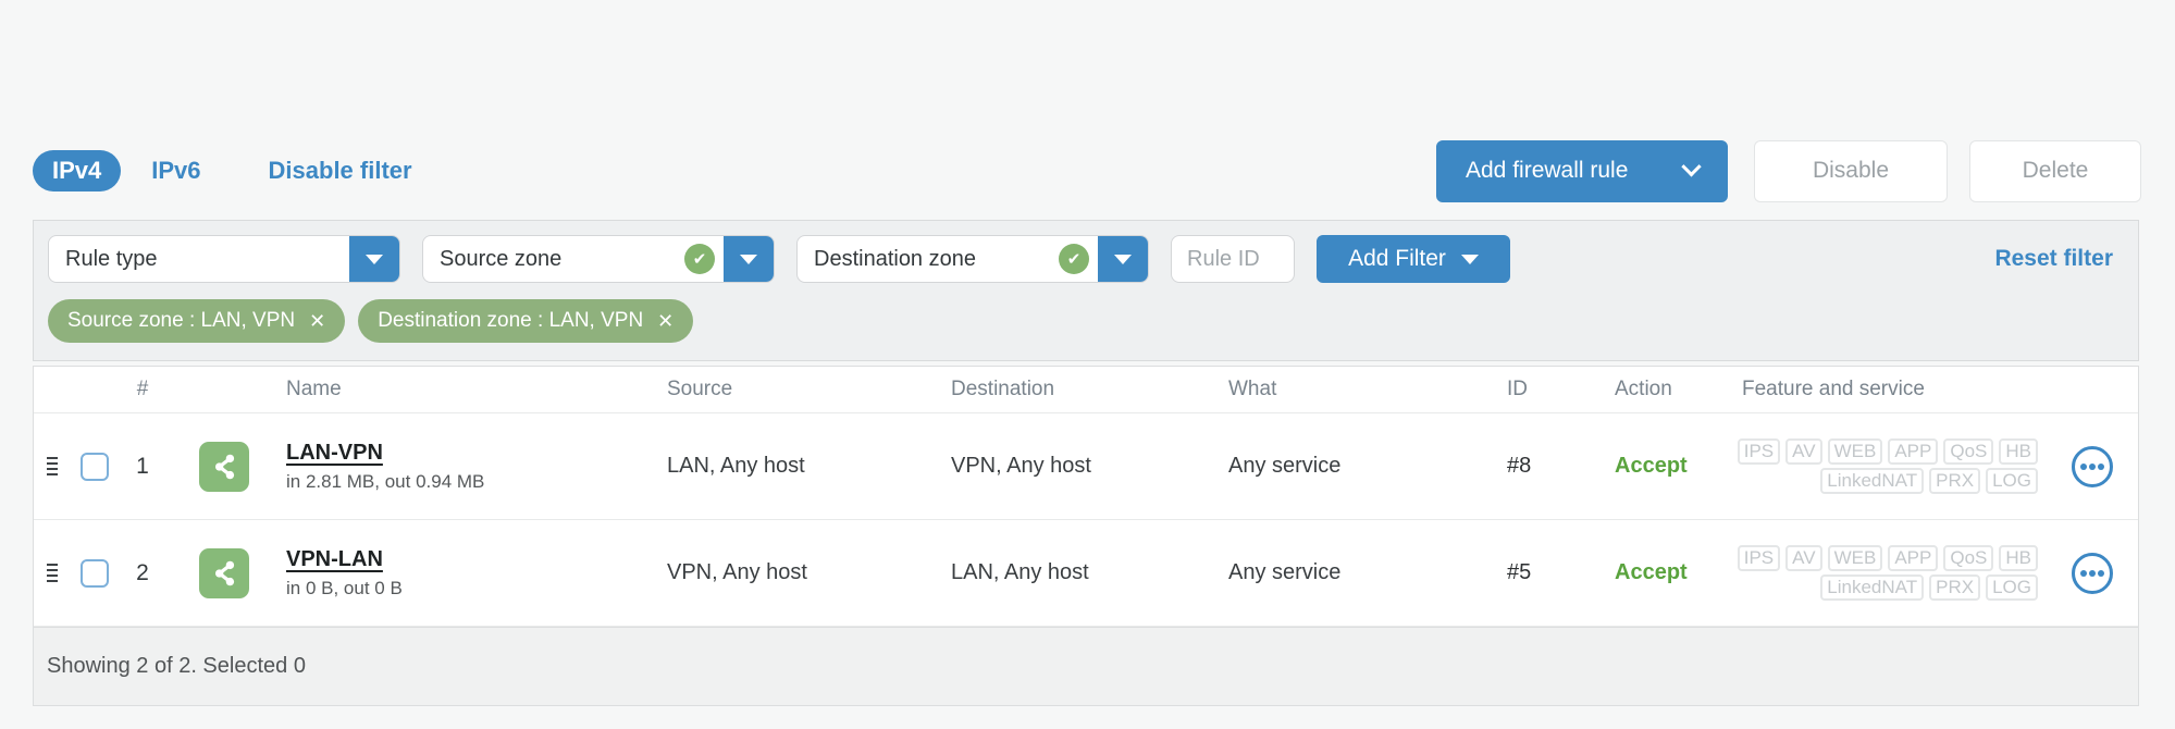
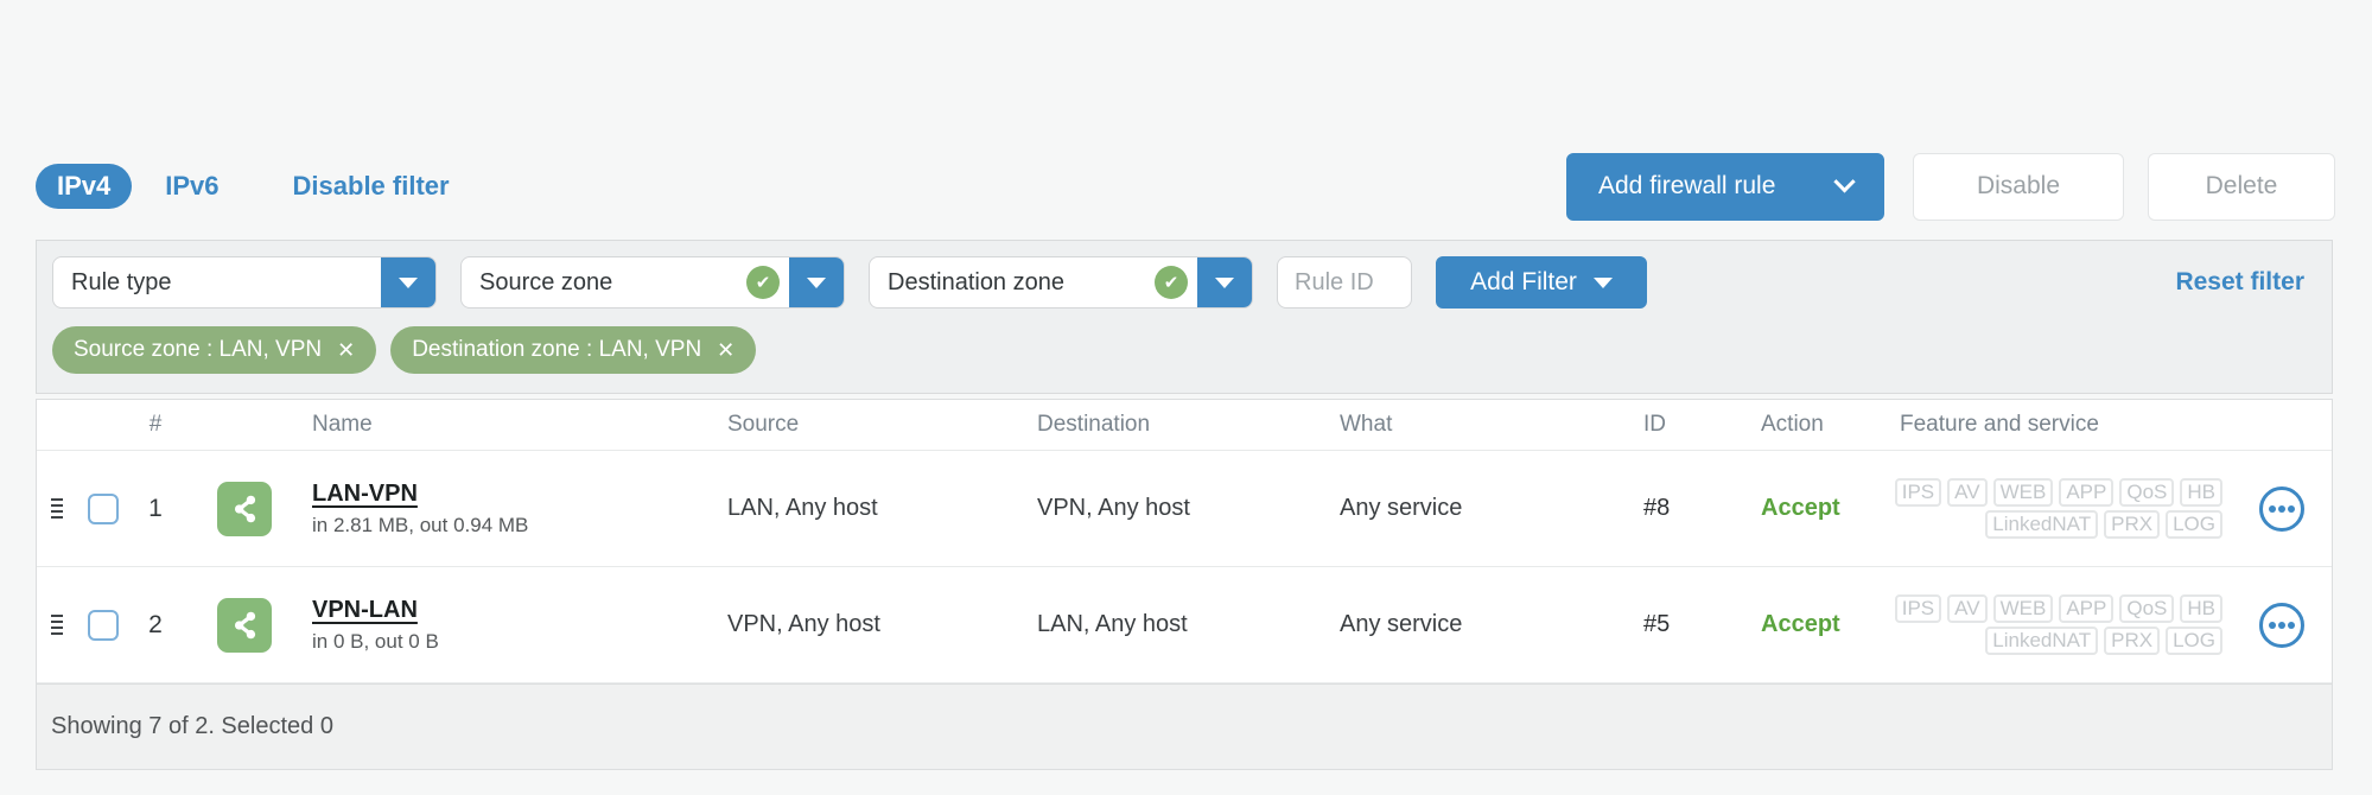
  IPv4
  IPv6
  Disable filter
  Add firewall rule
  Disable
  Delete
  Rule type
  Source zone
  ✔
  Destination zone
  ✔
  Rule ID
  Add Filter
  Reset filter
  Source zone : LAN, VPN
  ✕
  Destination zone : LAN, VPN
  ✕
  #
  Name
  Source
  Destination
  What
  ID
  Action
  Feature and service
  1
  LAN-VPN
  in 2.81 MB, out 0.94 MB
  LAN, Any host
  VPN, Any host
  Any service
  #8
  Accept
  IPS
  AV
  WEB
  APP
  QoS
  HB
  LinkedNAT
  PRX
  LOG
  2
  VPN-LAN
  in 0 B, out 0 B
  VPN, Any host
  LAN, Any host
  Any service
  #5
  Accept
  IPS
  AV
  WEB
  APP
  QoS
  HB
  LinkedNAT
  PRX
  LOG
- Showing 2 of 2. Selected 0
+ Showing 7 of 2. Selected 0
